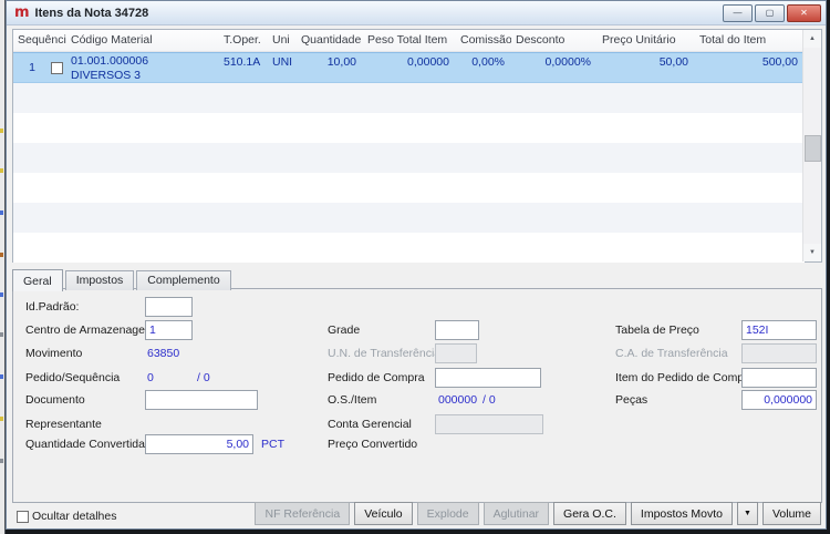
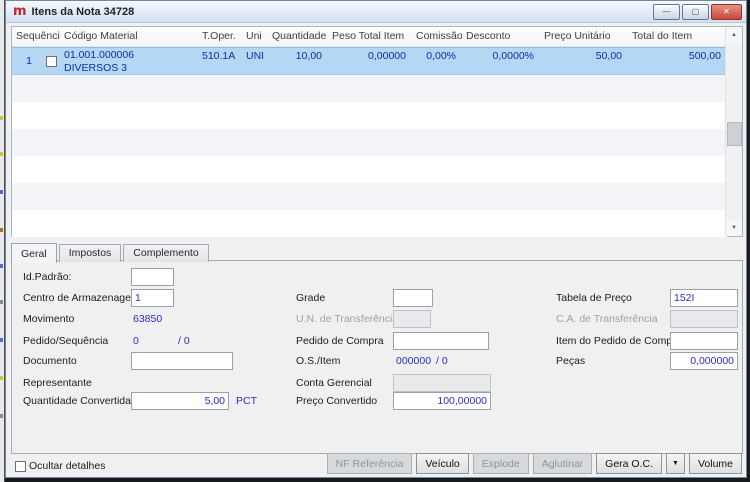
  m
  Itens da Nota 34728
  —
  ▢
  ✕
  Sequênci
  Código Material
  T.Oper.
  Uni
  Quantidade
  Peso Total Item
  Comissão
  Desconto
  Preço Unitário
  Total do Item
  1
  01.001.000006
  DIVERSOS 3
  510.1A
  UNI
  10,00
  0,00000
  0,00%
  0,0000%
  50,00
  500,00
  Geral
  Impostos
  Complemento
  Id.Padrão:
  Centro de Armazenage
  1
  Grade
  Tabela de Preço
  152I
  Movimento
  63850
  U.N. de Transferênci
  C.A. de Transferência
  Pedido/Sequência
  0
  / 0
  Pedido de Compra
  Item do Pedido de Com
  Documento
  O.S./Item
  000000
  / 0
  Peças
  0,000000
  Representante
  Conta Gerencial
  Quantidade Convertida
  5,00
  PCT
  Preço Convertido
+ 100,00000
  Ocultar detalhes
  NF Referência
  Veículo
  Explode
  Aglutinar
  Gera O.C.
- Impostos Movto
  Volume
